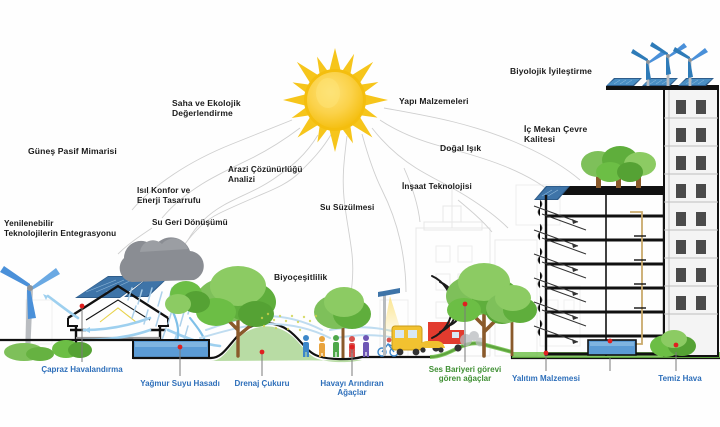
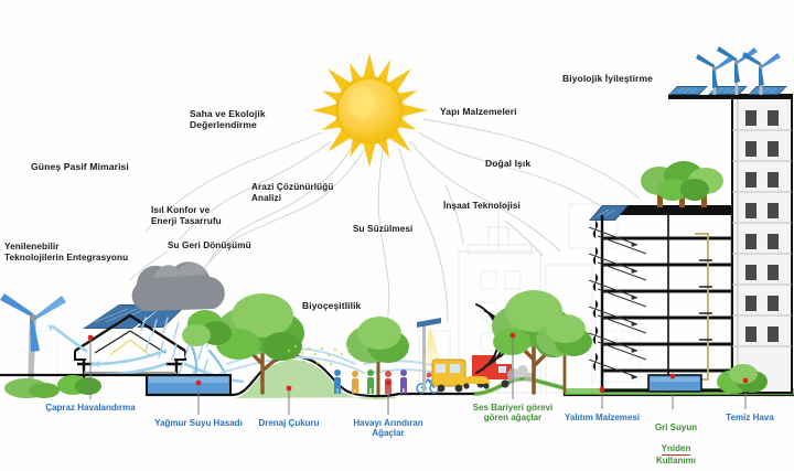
  Güneş Pasif Mimarisi
  Yenilenebilir
  Teknolojilerin Entegrasyonu
  Isıl Konfor ve
  Enerji Tasarrufu
  Su Geri Dönüşümü
  Saha ve Ekolojik
  Değerlendirme
  Arazi Çözünürlüğü
  Analizi
  Su Süzülmesi
  Yapı Malzemeleri
  Doğal Işık
  İnşaat Teknolojisi
  Biyolojik İyileştirme
- İç Mekan Çevre
- Kalitesi
  Biyoçeşitlilik
  Çapraz Havalandırma
  Yağmur Suyu Hasadı
  Drenaj Çukuru
  Havayı Arındıran
  Ağaçlar
  Ses Bariyeri görevi
  gören ağaçlar
  Yalıtım Malzemesi
+ Gri Suyun
+ Yniden Kullanımı
  Temiz Hava
